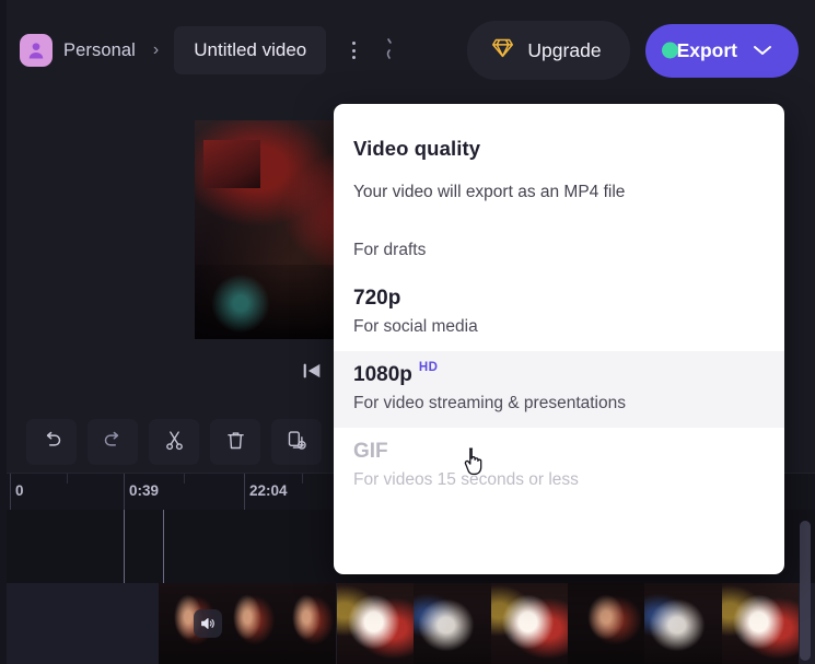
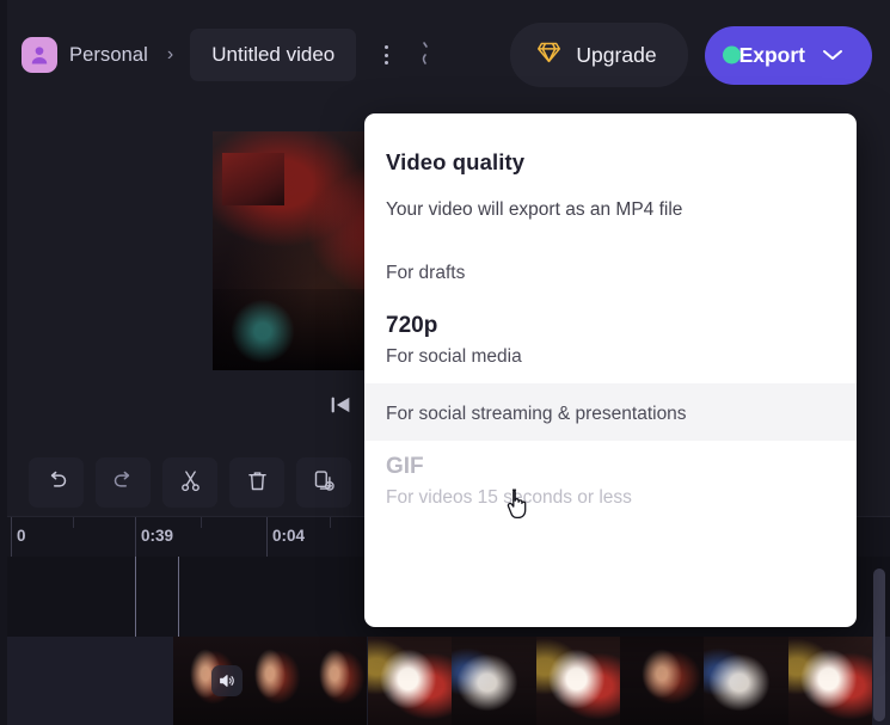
  Personal
  ›
  Untitled video
  Upgrade
  Export
  0
  0:39
- 22:04
+ 0:04
  Video quality
  Your video will export as an MP4 file
  For drafts
  720p
  For social media
- 1080p
- HD
- For video streaming & presentations
+ For social streaming & presentations
  GIF
  For videos 15 seconds or less
